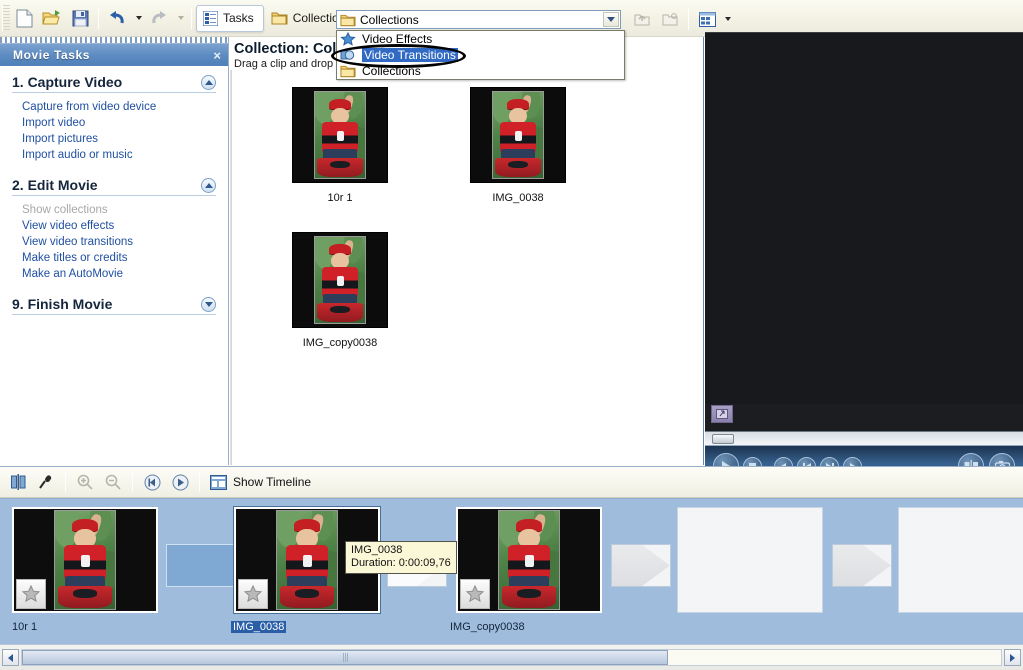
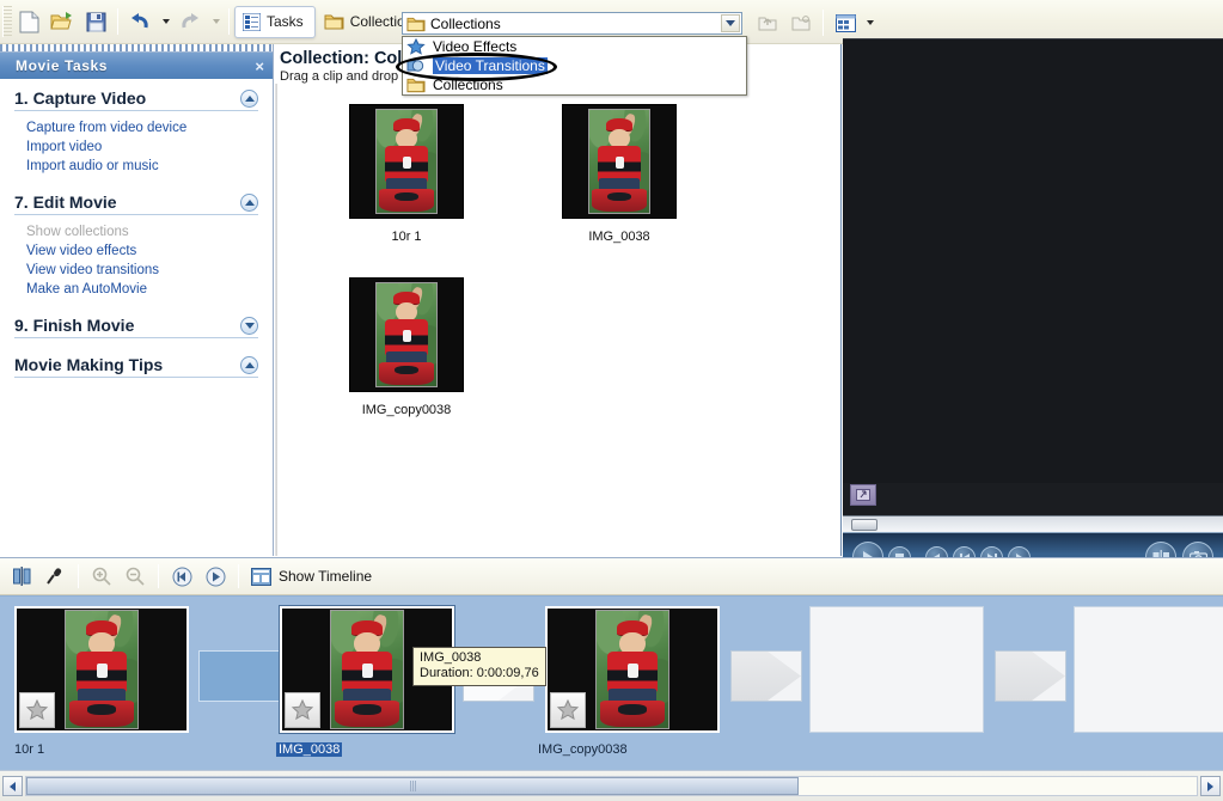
  Tasks
  Collecti
  Collections
  Video Effects
  Video Transitions
  Collections
  Movie Tasks
  ×
  1. Capture Video
  Capture from video device
  Import video
- Import pictures
  Import audio or music
- 2. Edit Movie
+ 7. Edit Movie
  Show collections
  View video effects
  View video transitions
- Make titles or credits
  Make an AutoMovie
  9. Finish Movie
+ Movie Making Tips
  Collection: Col
  Drag a clip and drop
  10r 1
  IMG_0038
  IMG_copy0038
  Show Timeline
  10r 1
  IMG_0038
  IMG_copy0038
  IMG_0038
  Duration: 0:00:09,76
